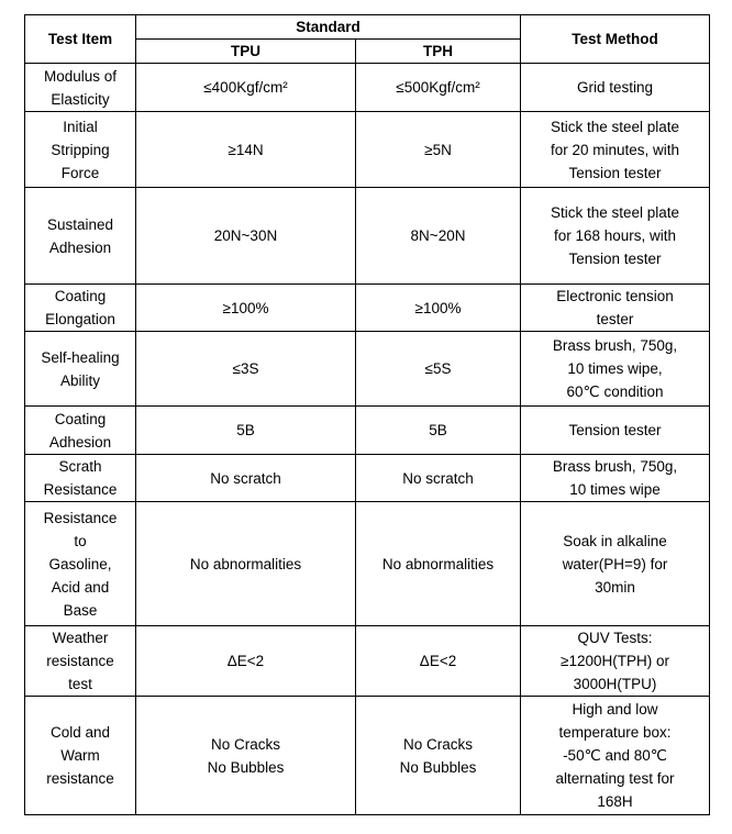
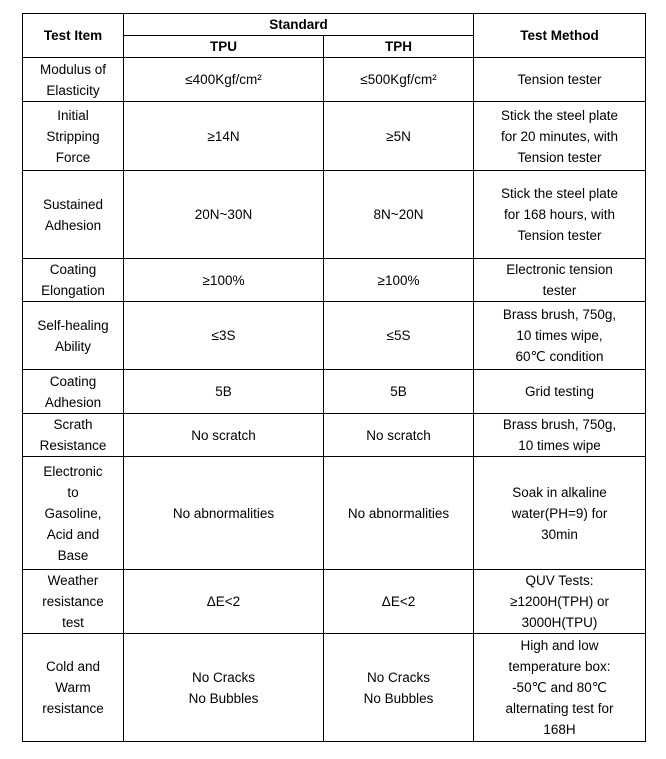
  Test Item	Standard	Test Method
  TPU	TPH
- Modulus of Elasticity	≤400Kgf/cm²	≤500Kgf/cm²	Grid testing
+ Modulus of Elasticity	≤400Kgf/cm²	≤500Kgf/cm²	Tension tester
  Initial Stripping Force	≥14N	≥5N	Stick the steel plate for 20 minutes, with Tension tester
  Sustained Adhesion	20N~30N	8N~20N	Stick the steel plate for 168 hours, with Tension tester
  Coating Elongation	≥100%	≥100%	Electronic tension tester
  Self-healing Ability	≤3S	≤5S	Brass brush, 750g, 10 times wipe, 60℃ condition
- Coating Adhesion	5B	5B	Tension tester
+ Coating Adhesion	5B	5B	Grid testing
  Scrath Resistance	No scratch	No scratch	Brass brush, 750g, 10 times wipe
- Resistance to Gasoline, Acid and Base	No abnormalities	No abnormalities	Soak in alkaline water(PH=9) for 30min
+ Electronic to Gasoline, Acid and Base	No abnormalities	No abnormalities	Soak in alkaline water(PH=9) for 30min
  Weather resistance test	ΔE<2	ΔE<2	QUV Tests: ≥1200H(TPH) or 3000H(TPU)
  Cold and Warm resistance	No Cracks No Bubbles	No Cracks No Bubbles	High and low temperature box: -50℃ and 80℃ alternating test for 168H
